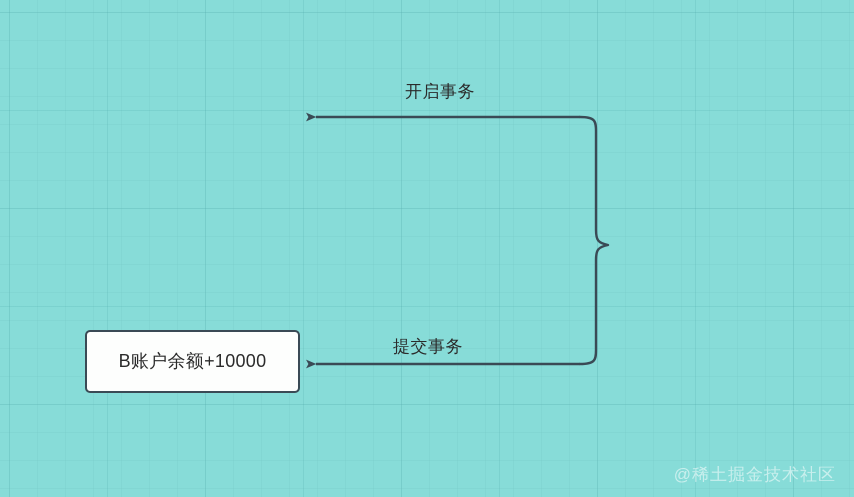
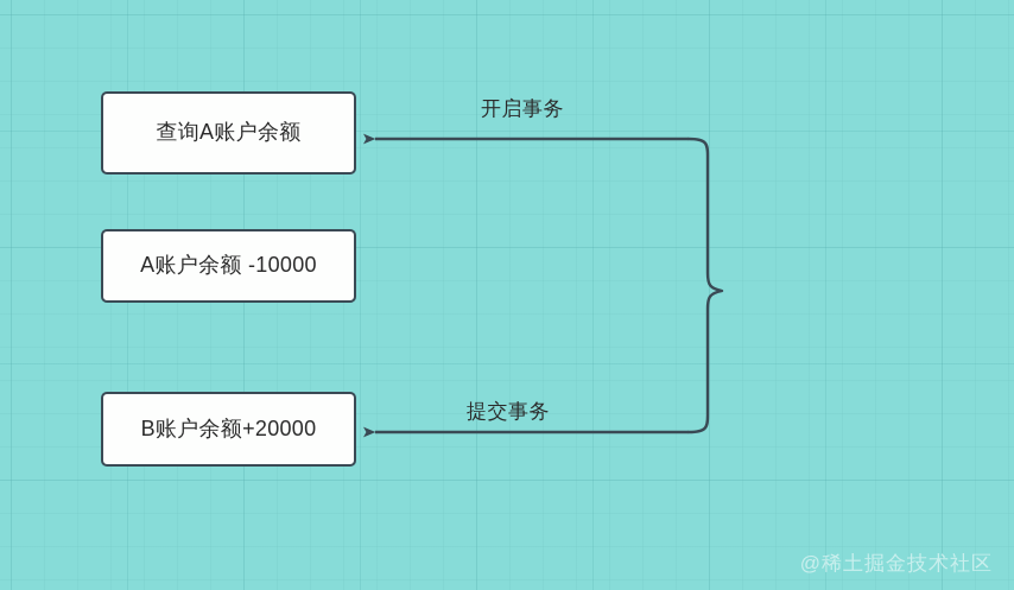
+ 查询A账户余额
+ A账户余额 -10000
- B账户余额+10000
+ B账户余额+20000
  开启事务
  提交事务
  @稀土掘金技术社区
